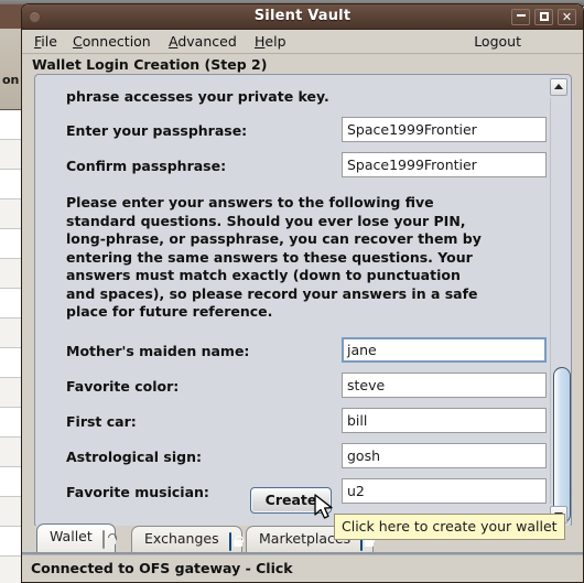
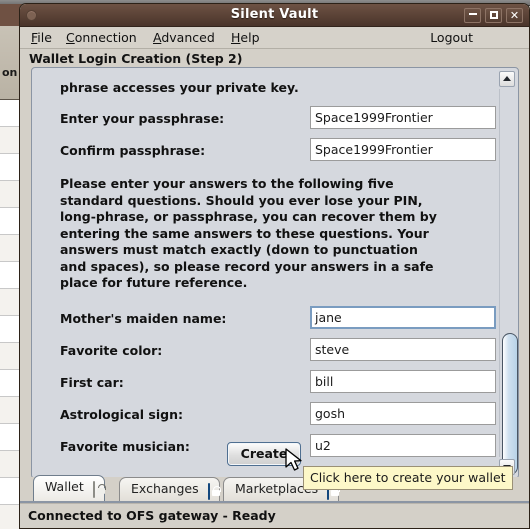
  on
  Silent Vault
  ✕
  File
  Connection
  Advanced
  Help
  Logout
  Wallet Login Creation (Step 2)
  phrase accesses your private key.
  Enter your passphrase:
  Space1999Frontier
  Confirm passphrase:
  Space1999Frontier
  Please enter your answers to the following five
  standard questions. Should you ever lose your PIN,
  long-phrase, or passphrase, you can recover them by
  entering the same answers to these questions. Your
  answers must match exactly (down to punctuation
  and spaces), so please record your answers in a safe
  place for future reference.
  Mother's maiden name:
  jane
  Favorite color:
  steve
  First car:
  bill
  Astrological sign:
  gosh
  Favorite musician:
  u2
  Create
  Wallet
  Exchanges
  Marketplac
- Connected to OFS gateway - Click
+ Connected to OFS gateway - Ready
  Click here to create your wallet
